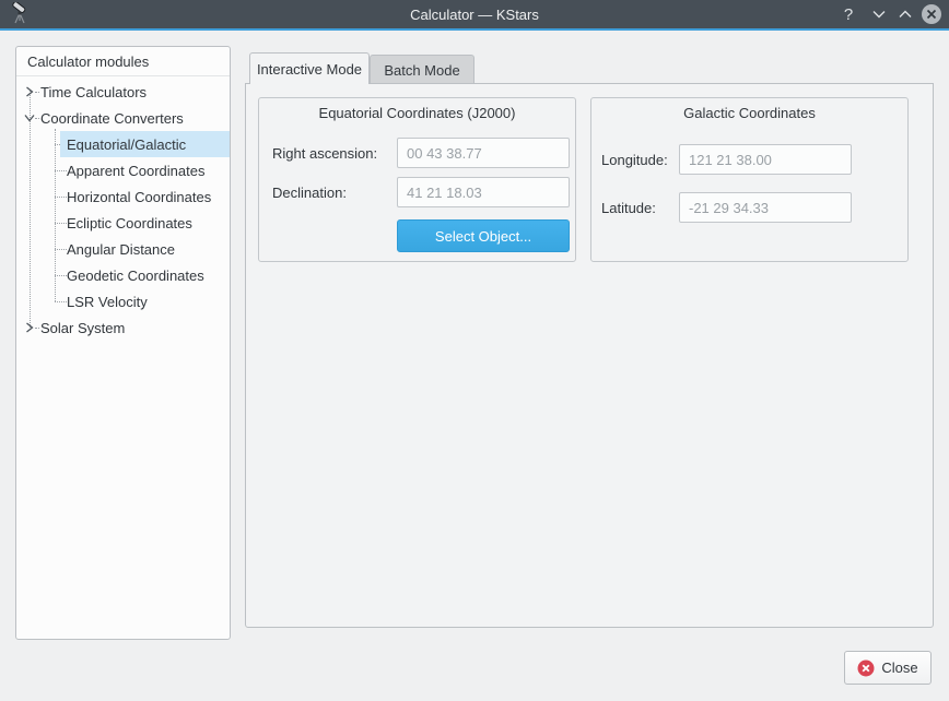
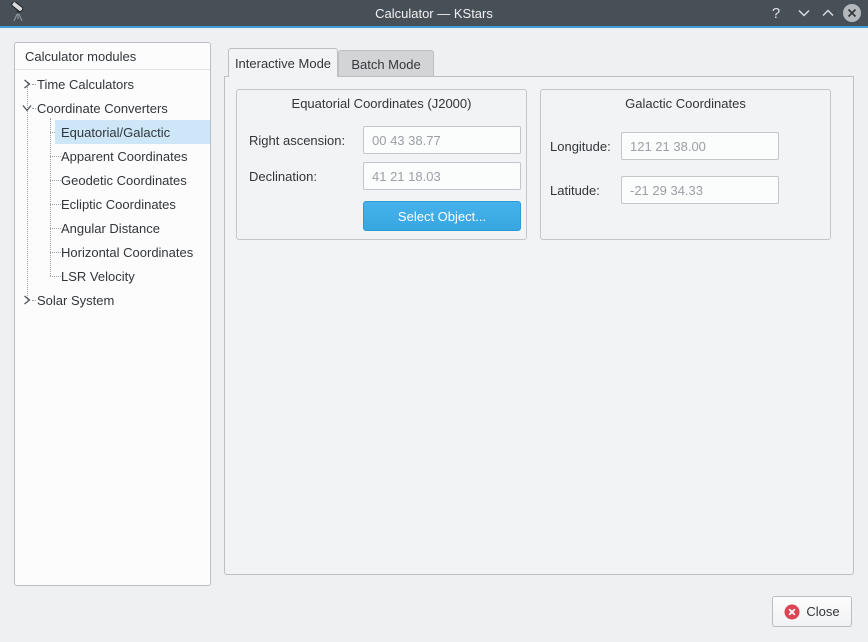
  Calculator — KStars
  ?
  Calculator modules
  Time Calculators
  Coordinate Converters
  Equatorial/Galactic
  Apparent Coordinates
- Horizontal Coordinates
+ Geodetic Coordinates
  Ecliptic Coordinates
  Angular Distance
- Geodetic Coordinates
+ Horizontal Coordinates
  LSR Velocity
  Solar System
  Interactive Mode
  Batch Mode
  Equatorial Coordinates (J2000)
  Right ascension:
  00 43 38.77
  Declination:
  41 21 18.03
  Select Object...
  Galactic Coordinates
  Longitude:
  121 21 38.00
  Latitude:
  -21 29 34.33
  Close
